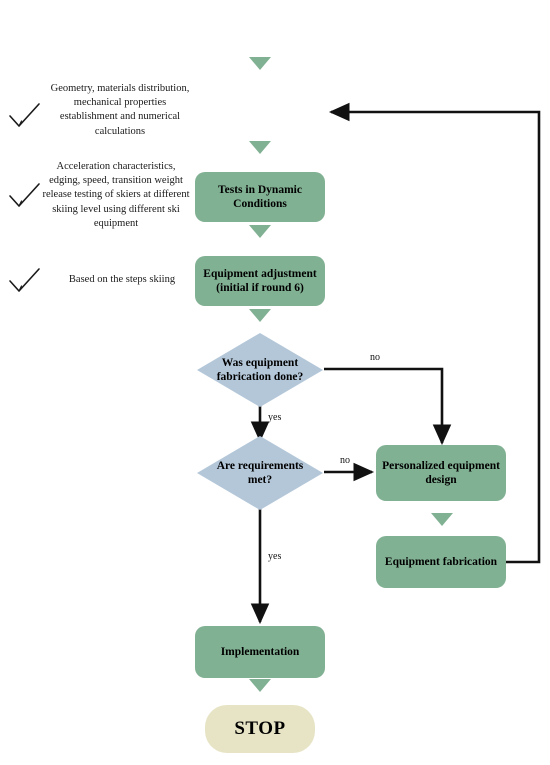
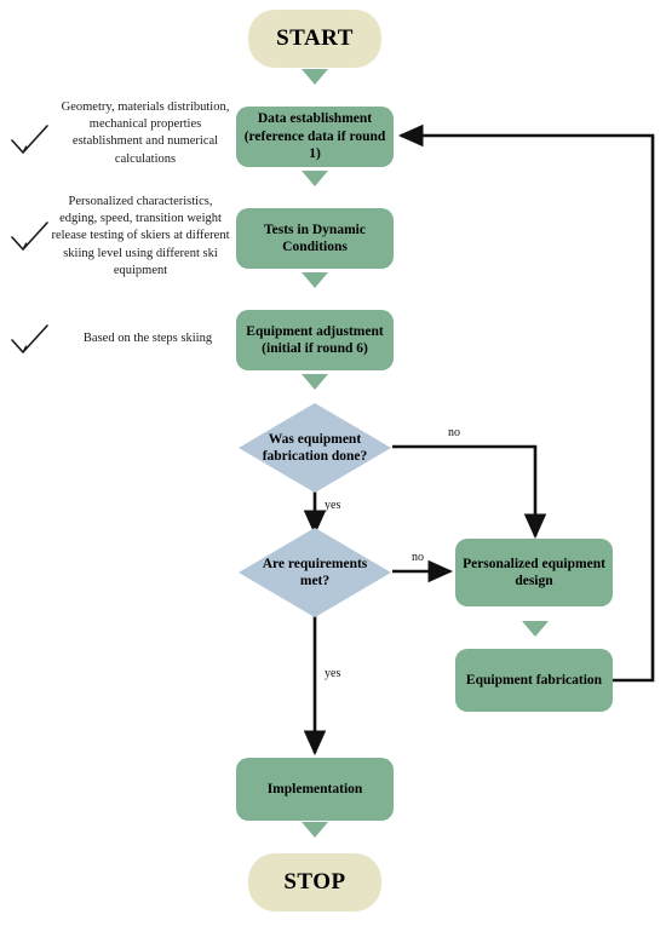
+ START
+ Data establishment
+ (reference data if round 1)
  Tests in Dynamic
  Conditions
  Equipment adjustment
  (initial if round 6)
  Was equipment
  fabrication done?
  Are requirements
  met?
  Personalized equipment
  design
  Equipment fabrication
  Implementation
  STOP
  no
  yes
  no
  yes
  Geometry, materials distribution, mechanical properties establishment and numerical calculations
- Acceleration characteristics, edging, speed, transition weight release testing of skiers at different skiing level using different ski equipment
+ Personalized characteristics, edging, speed, transition weight release testing of skiers at different skiing level using different ski equipment
  Based on the steps skiing
